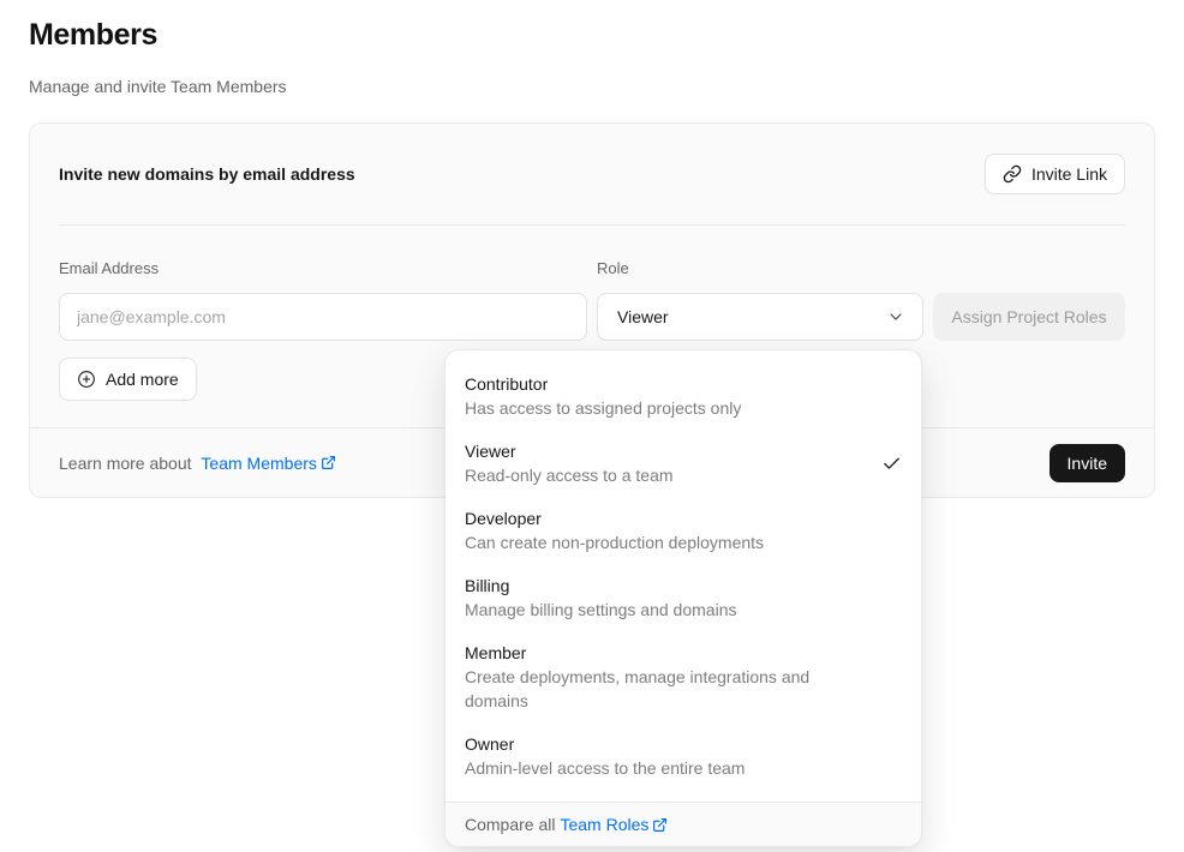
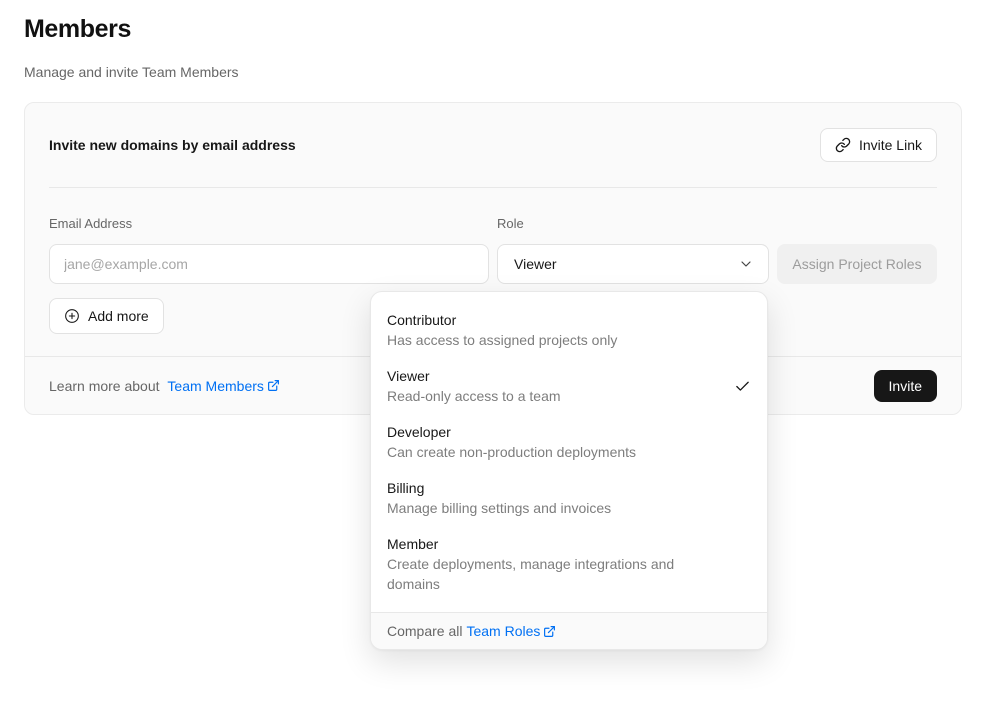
  Members
  Manage and invite Team Members
  Invite new domains by email address
  Invite Link
  Email Address
  Role
  jane@example.com
  Viewer
  Assign Project Roles
  Add more
  Learn more about
  Team Members
  Invite
  Contributor
  Has access to assigned projects only
  Viewer
  Read-only access to a team
  Developer
  Can create non-production deployments
  Billing
- Manage billing settings and domains
+ Manage billing settings and invoices
  Member
  Create deployments, manage integrations and domains
- Owner
- Admin-level access to the entire team
  Compare all
  Team Roles
